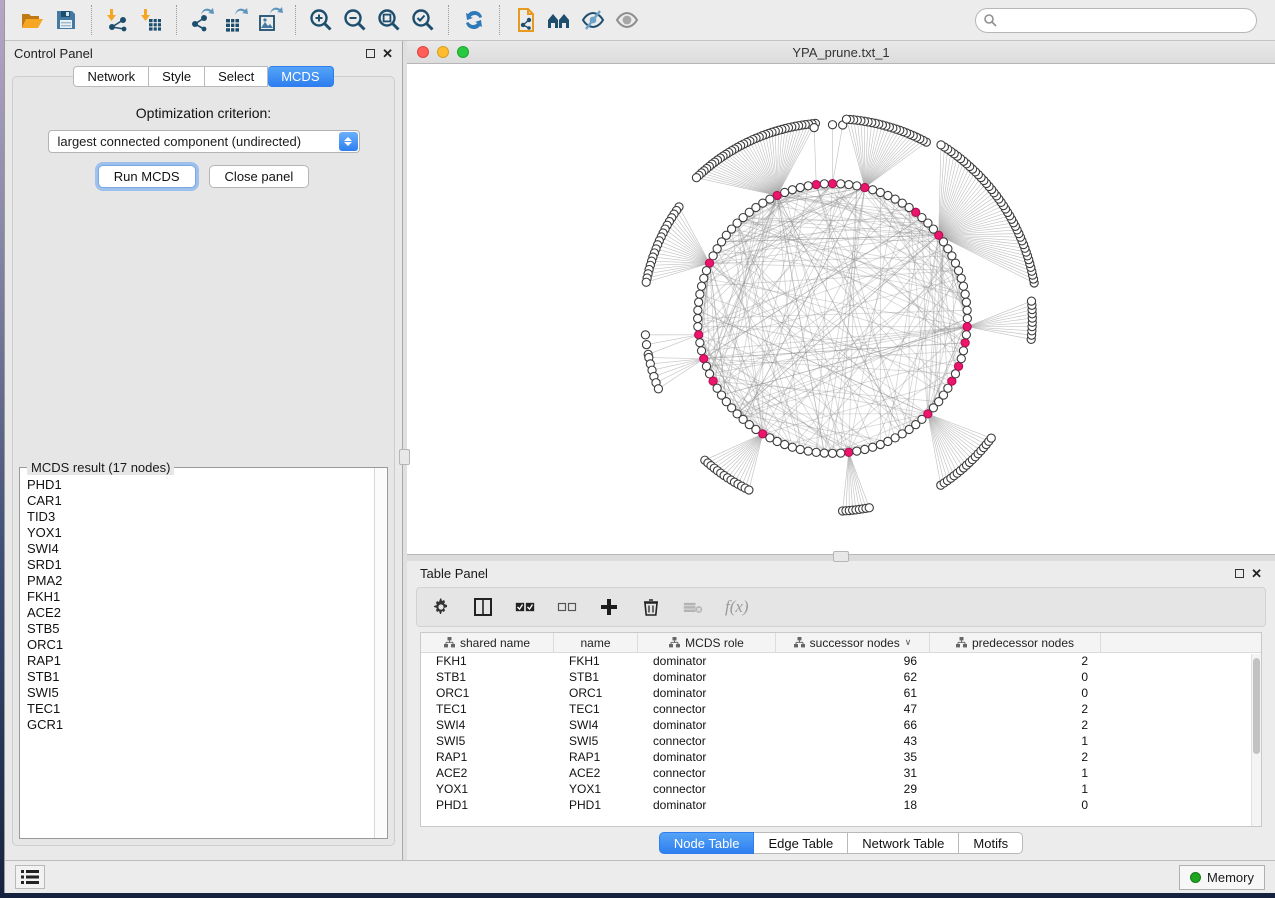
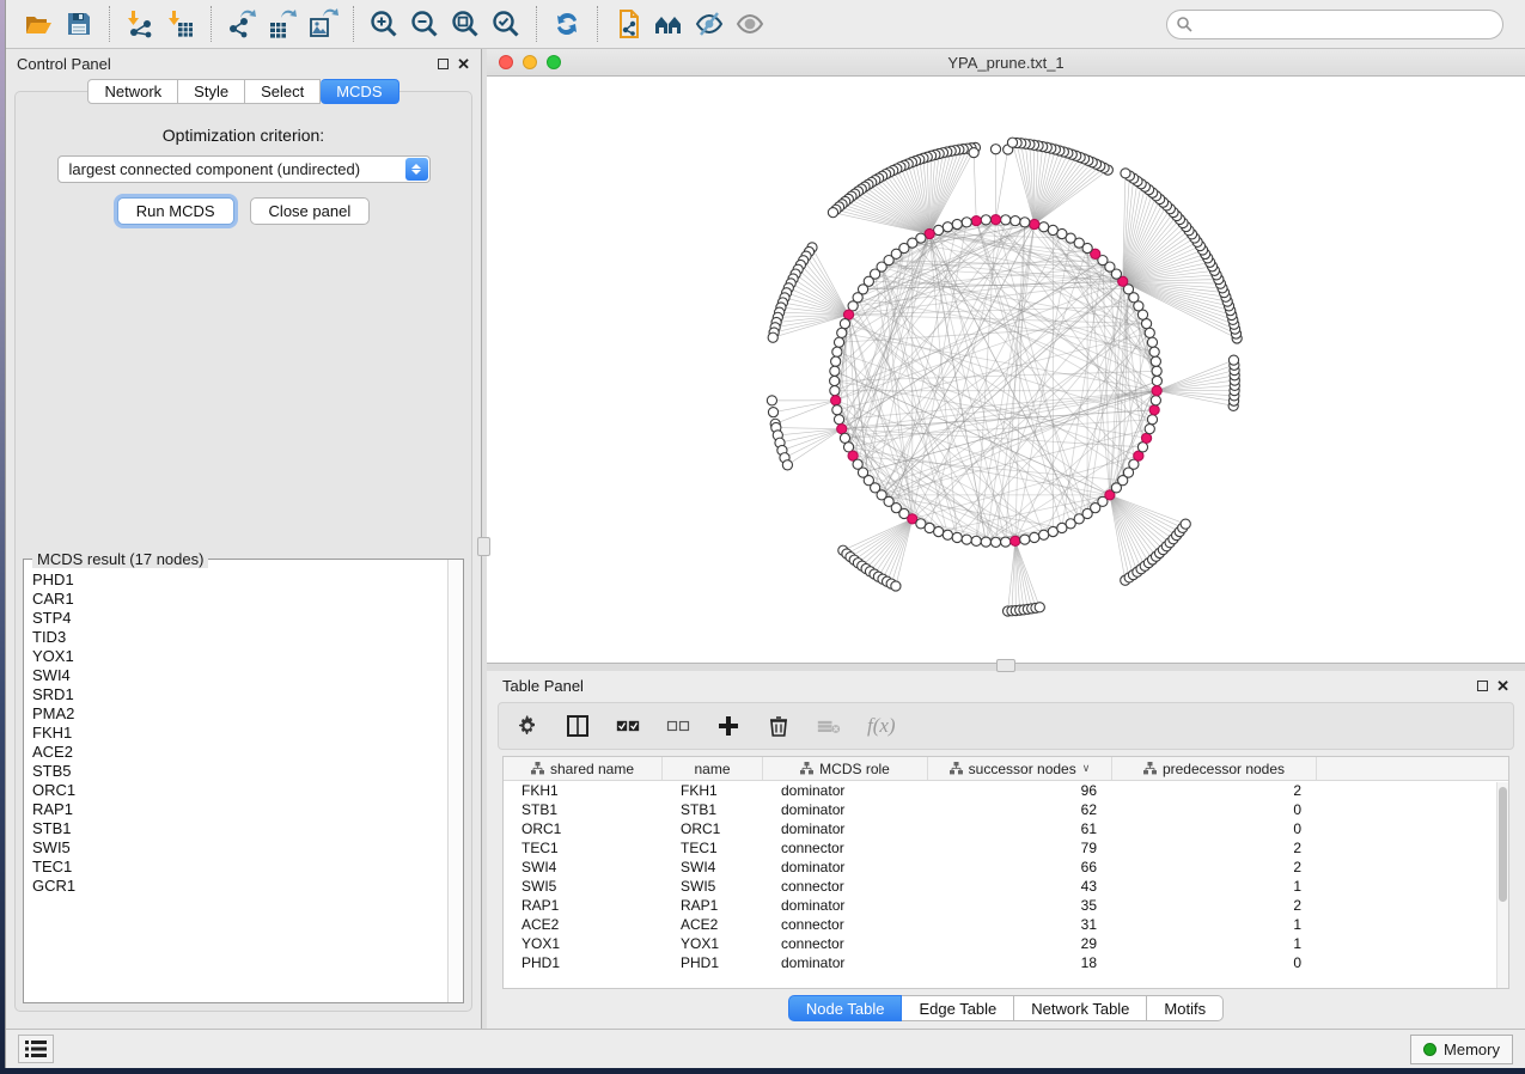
  Control Panel
  ✕
  Network
  Style
  Select
  MCDS
  Optimization criterion:
  largest connected component (undirected)
  Run MCDS
  Close panel
  MCDS result (17 nodes)
  PHD1
  CAR1
+ STP4
  TID3
  YOX1
  SWI4
  SRD1
  PMA2
  FKH1
  ACE2
  STB5
  ORC1
  RAP1
  STB1
  SWI5
  TEC1
  GCR1
  YPA_prune.txt_1
  Table Panel
  ✕
  f(x)
  shared name
  name
  MCDS role
  successor nodes
  ∨
  predecessor nodes
  FKH1
  FKH1
  dominator
  96
  2
  STB1
  STB1
  dominator
  62
  0
  ORC1
  ORC1
  dominator
  61
  0
  TEC1
  TEC1
  connector
- 47
+ 79
  2
  SWI4
  SWI4
  dominator
  66
  2
  SWI5
  SWI5
  connector
  43
  1
  RAP1
  RAP1
  dominator
  35
  2
  ACE2
  ACE2
  connector
  31
  1
  YOX1
  YOX1
  connector
  29
  1
  PHD1
  PHD1
  dominator
  18
  0
  Node Table
  Edge Table
  Network Table
  Motifs
  Memory
